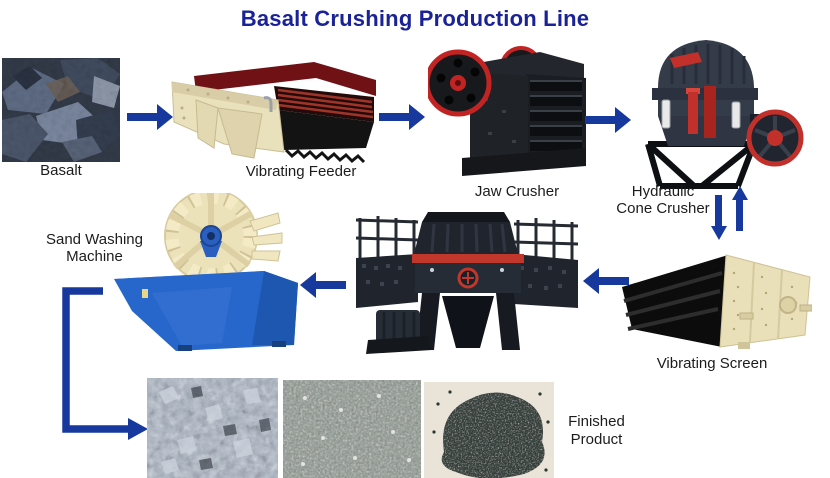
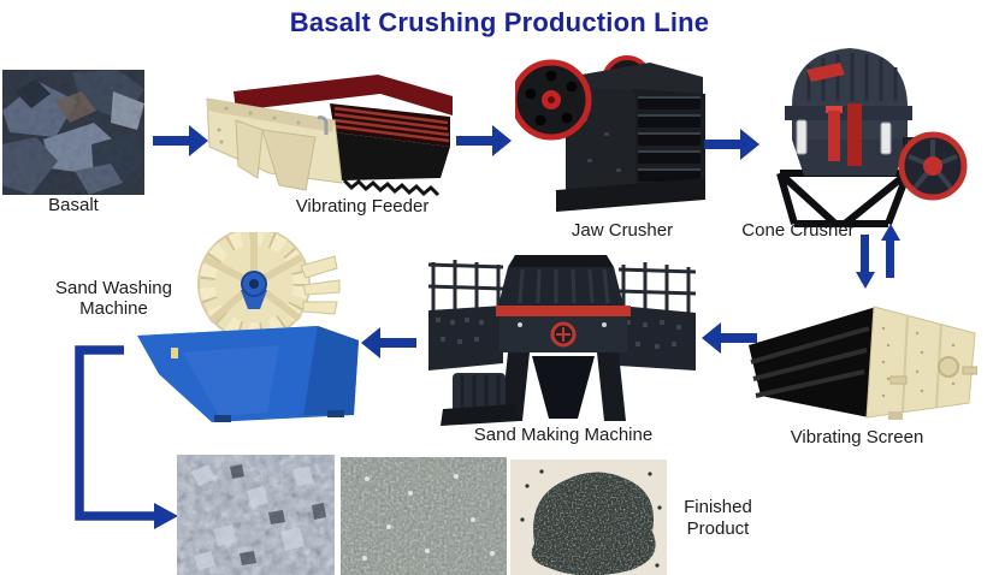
  Basalt Crushing Production Line
  Basalt
  Vibrating Feeder
  Jaw Crusher
- Hydraulic
  Cone Crusher
  Vibrating Screen
+ Sand Making Machine
  Sand Washing
  Machine
  Finished
  Product
